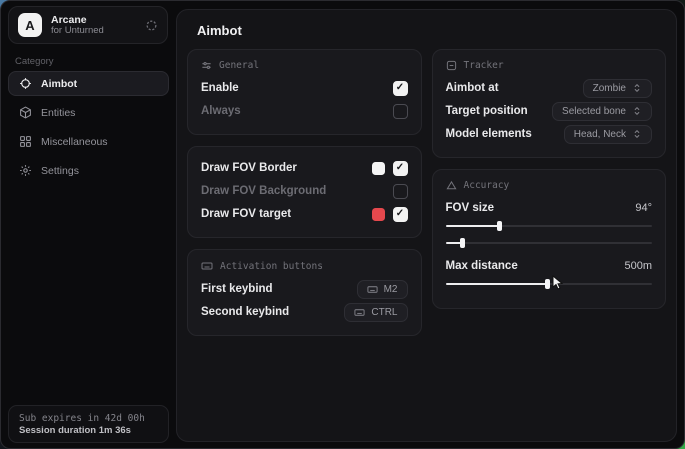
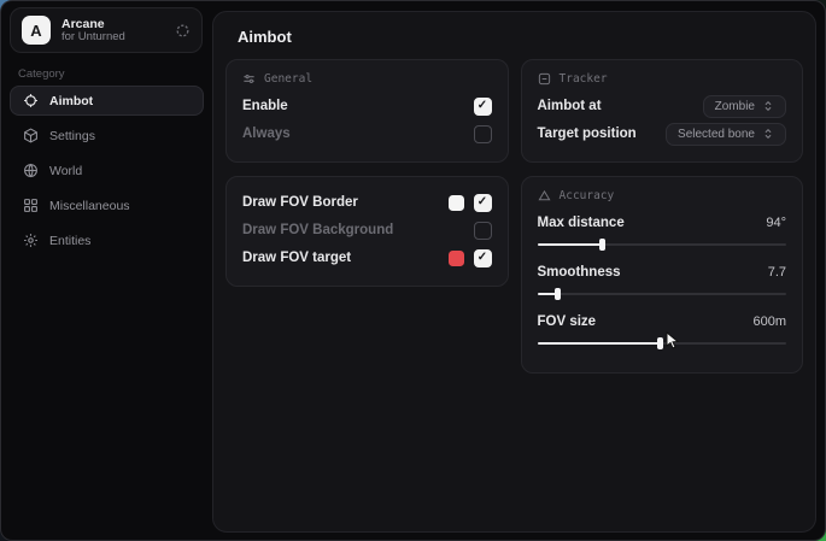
  A
  Arcane
  for Unturned
  Category
  Aimbot
- Entities
+ Settings
+ World
  Miscellaneous
- Settings
+ Entities
- Sub expires in 42d 00h
- Session duration 1m 36s
  Aimbot
  General
  Enable
  Always
  Draw FOV Border
  Draw FOV Background
  Draw FOV target
- Activation buttons
- First keybind
- M2
- Second keybind
- CTRL
  Tracker
  Aimbot at
  Zombie
  Target position
  Selected bone
- Model elements
- Head, Neck
  Accuracy
- FOV size
+ Max distance
  94°
+ Smoothness
+ 7.7
- Max distance
+ FOV size
- 500m
+ 600m
